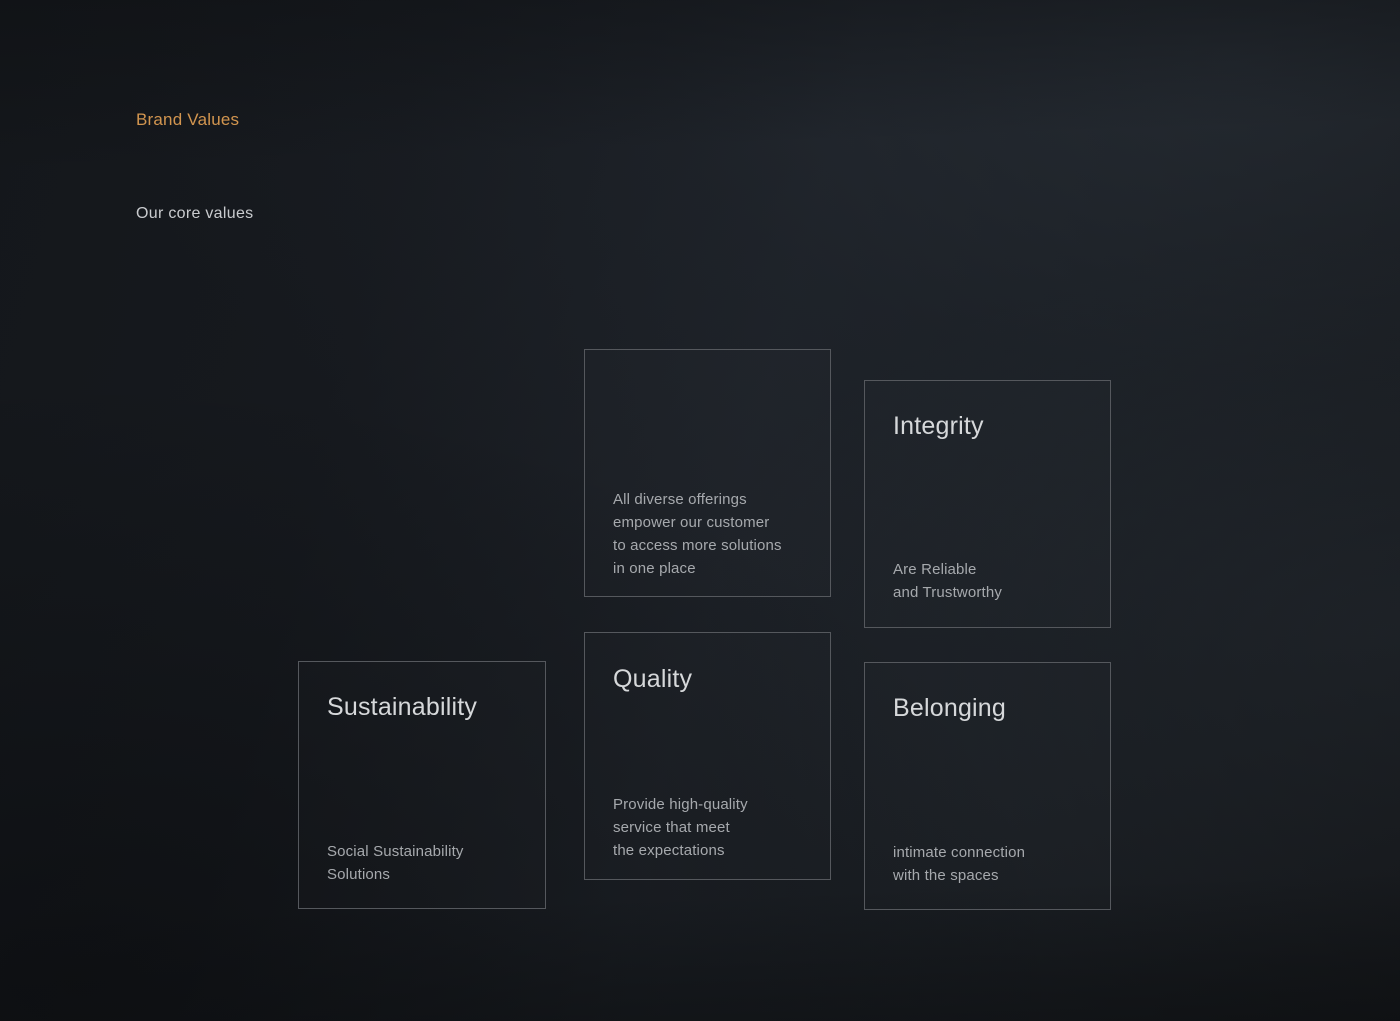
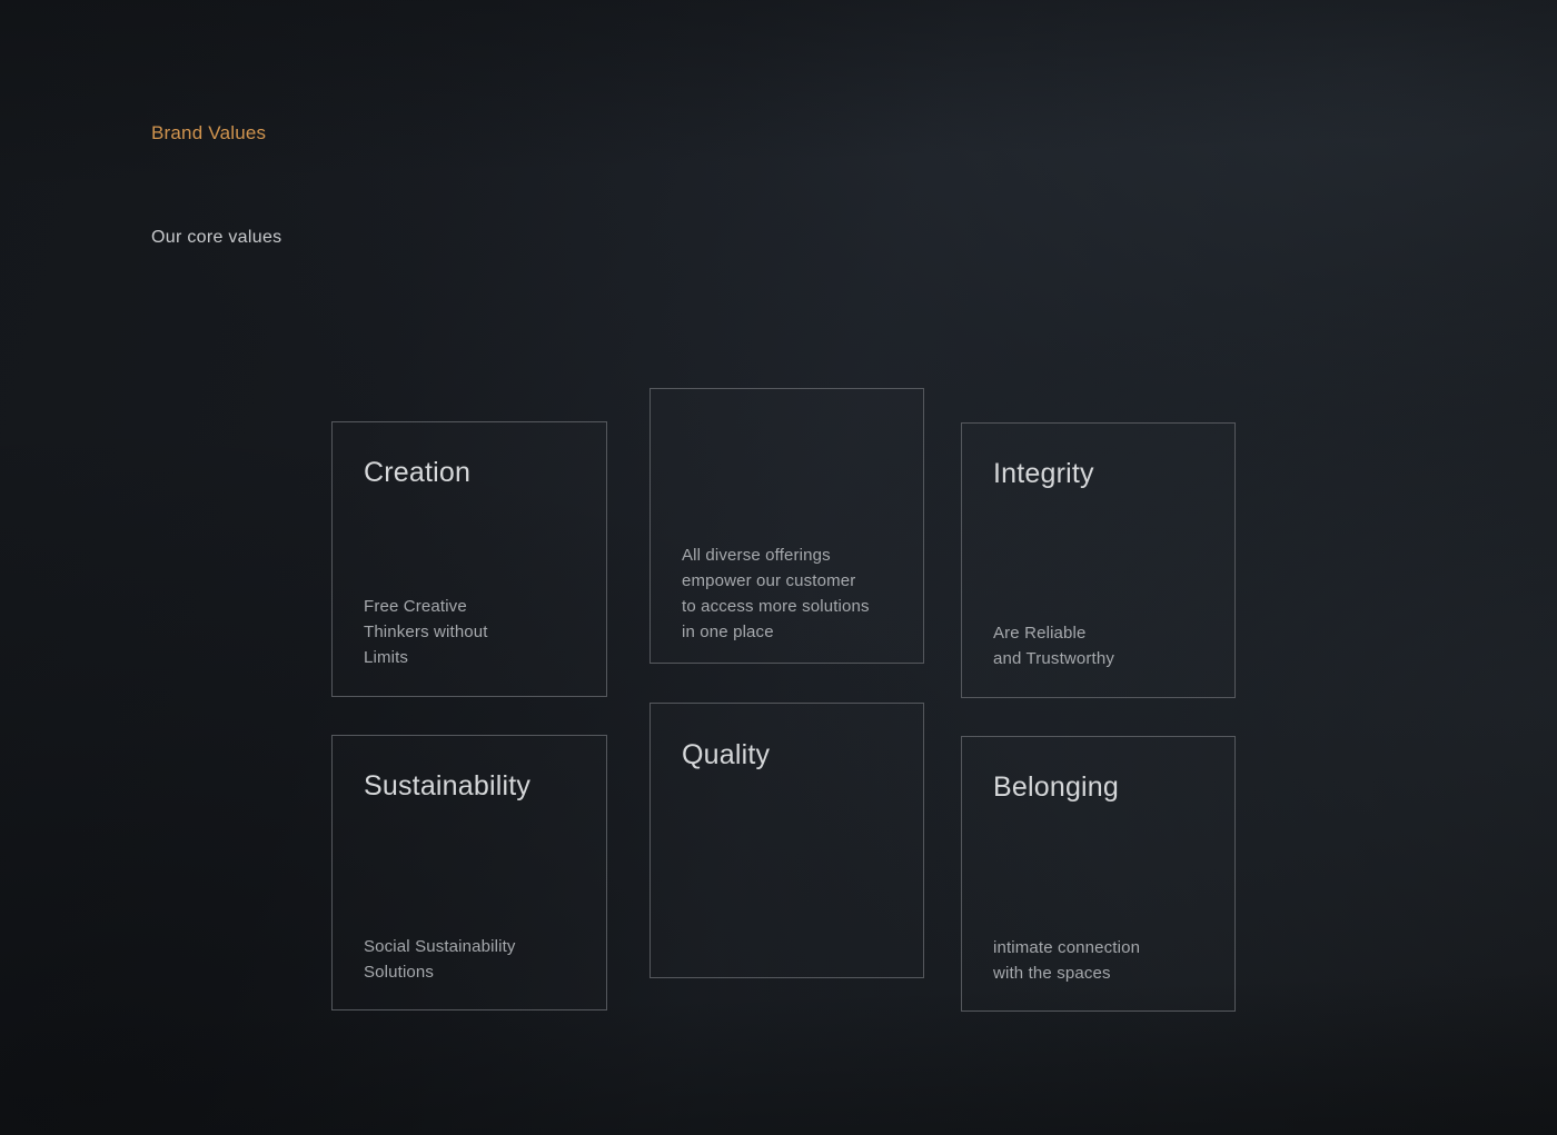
  Brand Values
  Our core values
+ Creation
+ Free Creative
+ Thinkers without
+ Limits
  All diverse offerings
  empower our customer
  to access more solutions
  in one place
  Integrity
  Are Reliable
  and Trustworthy
  Sustainability
  Social Sustainability
  Solutions
  Quality
- Provide high-quality
- service that meet
- the expectations
  Belonging
  intimate connection
  with the spaces
